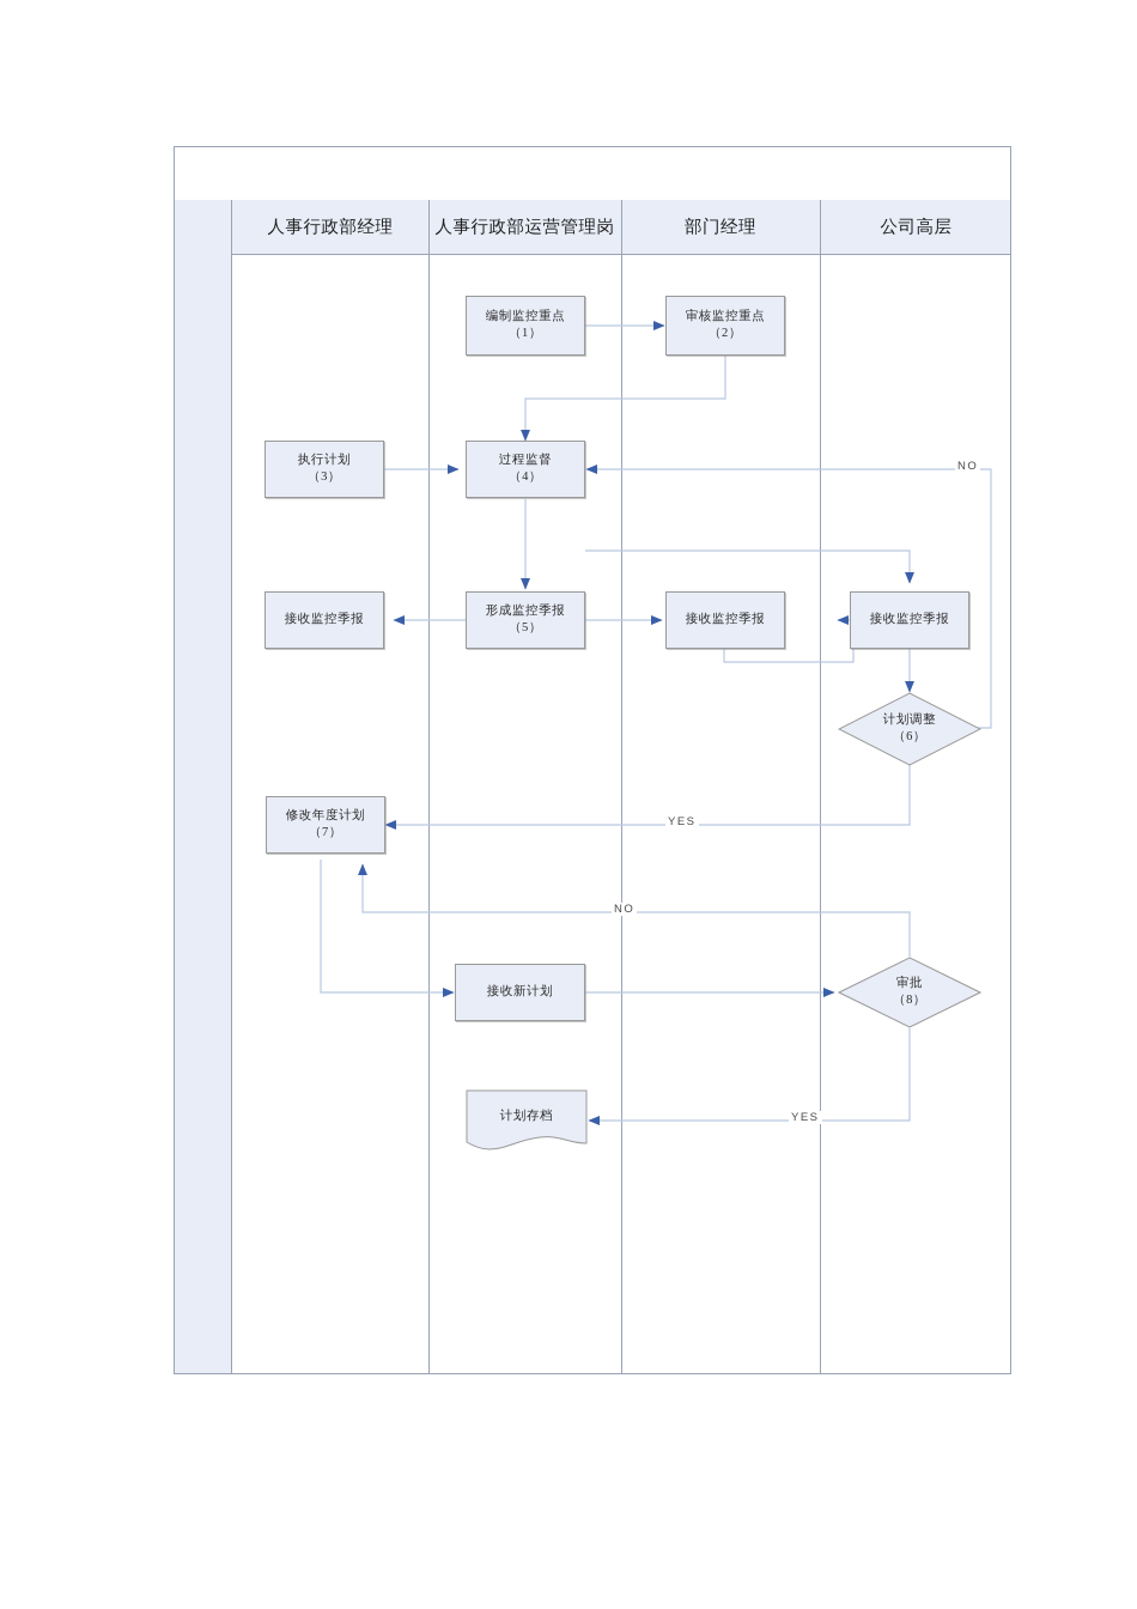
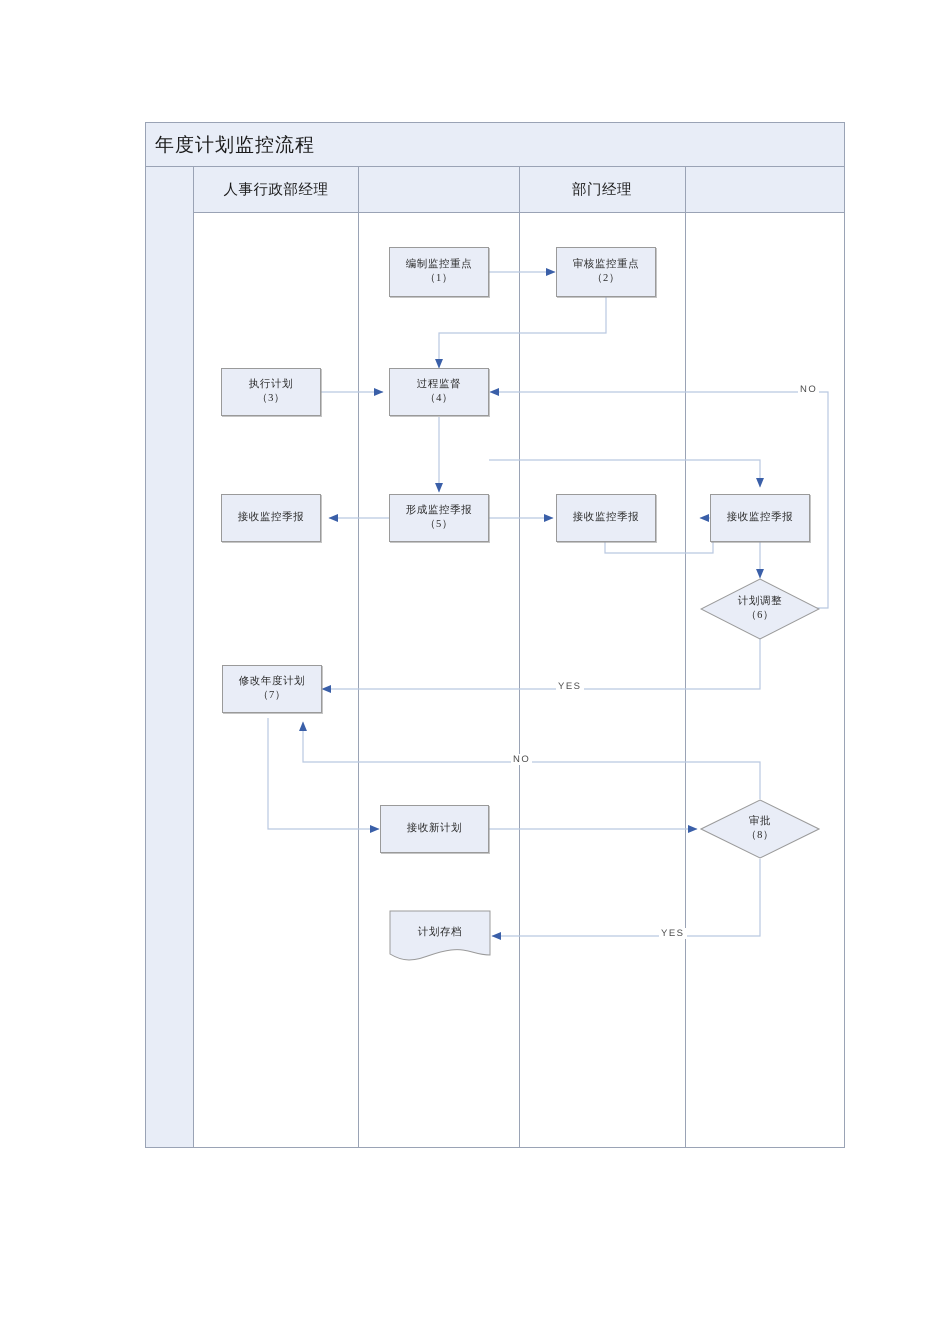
+ 年度计划监控流程
  人事行政部经理
- 人事行政部运营管理岗
  部门经理
- 公司高层
  编制监控重点
  （1）
  审核监控重点
  （2）
  执行计划
  （3）
  过程监督
  （4）
  接收监控季报
  形成监控季报
  （5）
  接收监控季报
  接收监控季报
  计划调整
  （6）
  修改年度计划
  （7）
  接收新计划
  审批
  （8）
  计划存档
  NO
  YES
  NO
  YES
